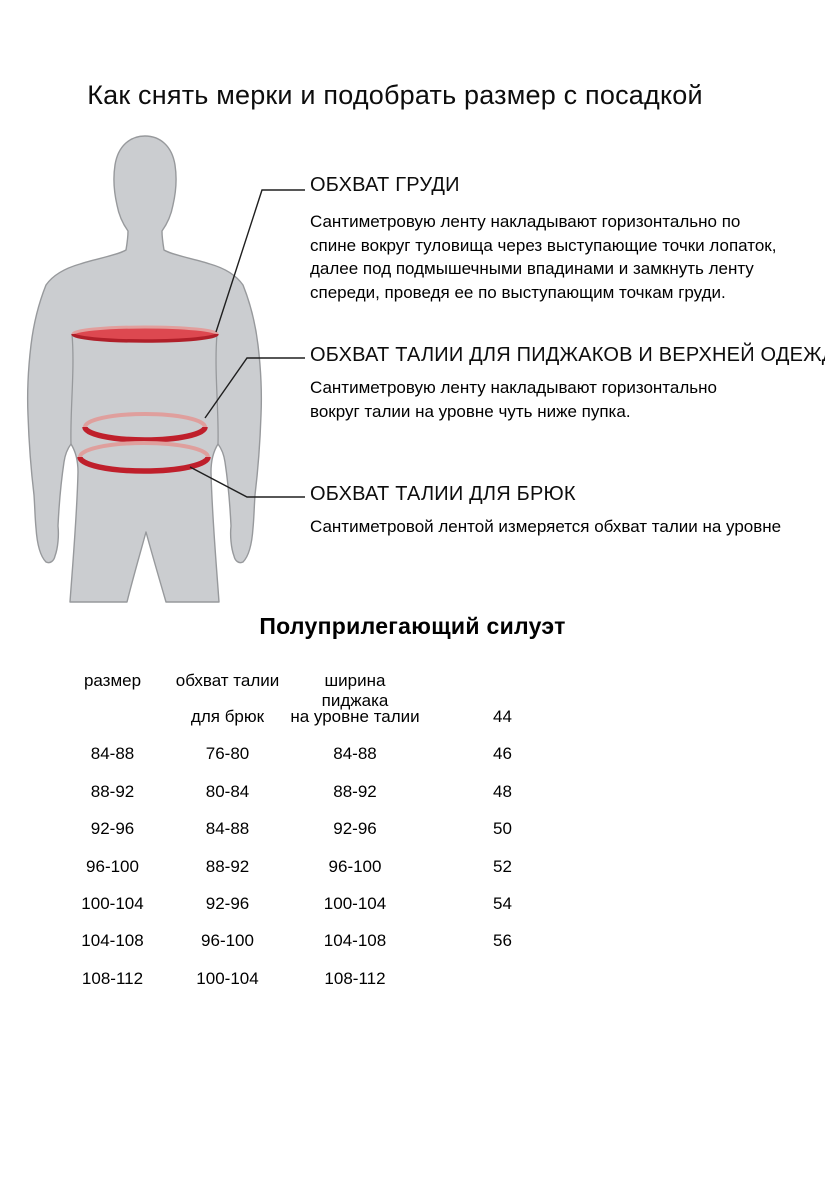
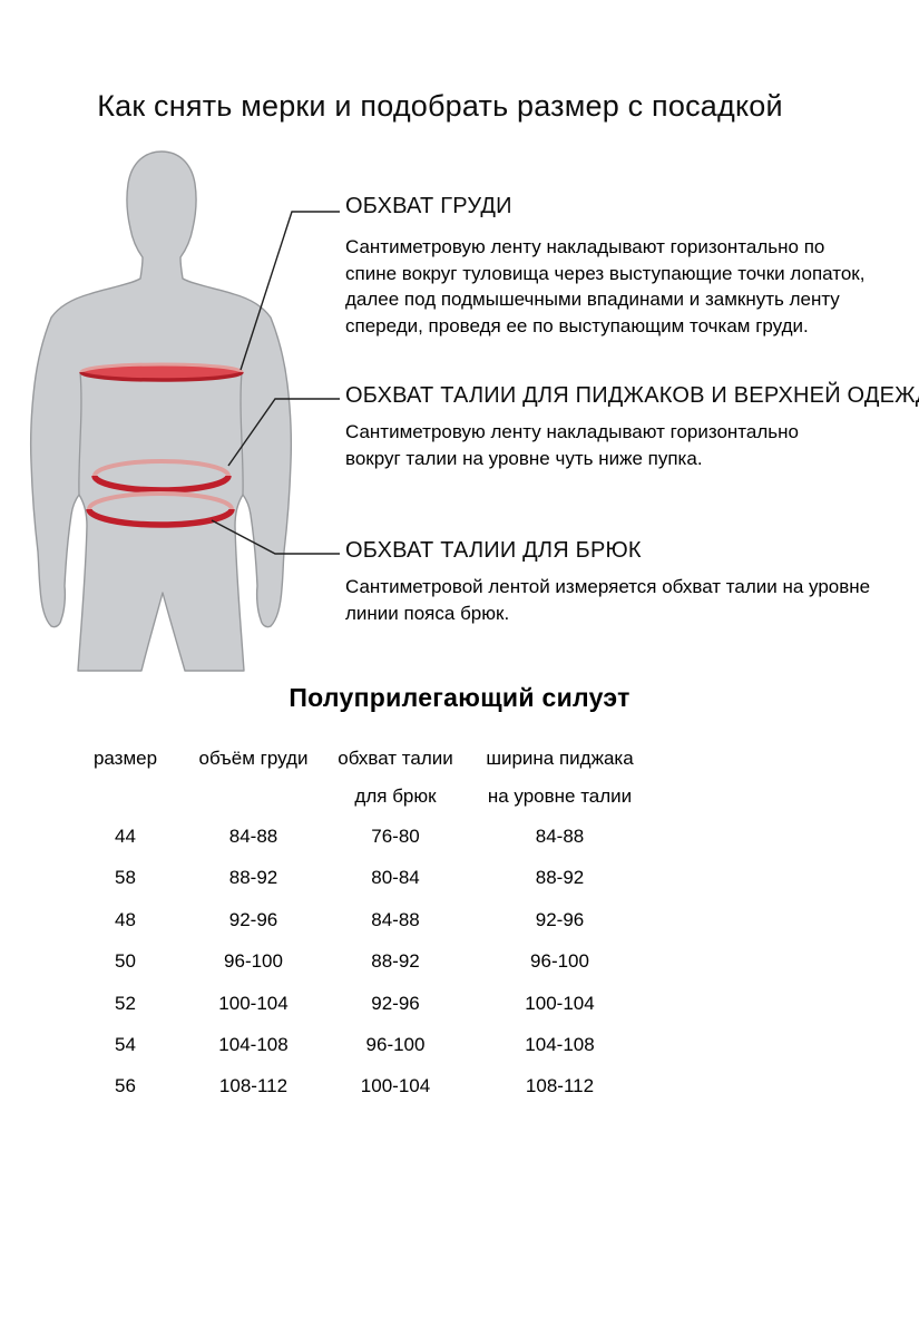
  Как снять мерки и подобрать размер с посадкой
  ОБХВАТ ГРУДИ
  Сантиметровую ленту накладывают горизонтально по
  спине вокруг туловища через выступающие точки лопаток,
  далее под подмышечными впадинами и замкнуть ленту
  спереди, проведя ее по выступающим точкам груди.
  ОБХВАТ ТАЛИИ ДЛЯ ПИДЖАКОВ И ВЕРХНЕЙ ОДЕЖ
  Сантиметровую ленту накладывают горизонтально
  вокруг талии на уровне чуть ниже пупка.
  ОБХВАТ ТАЛИИ ДЛЯ БРЮК
  Сантиметровой лентой измеряется обхват талии на уровне
+ линии пояса брюк.
  Полуприлегающий силуэт
  размер
+ объём груди
  обхват талии
  ширина пиджака
  для брюк
  на уровне талии
  44
  84-88
  76-80
  84-88
- 46
+ 58
  88-92
  80-84
  88-92
  48
  92-96
  84-88
  92-96
  50
  96-100
  88-92
  96-100
  52
  100-104
  92-96
  100-104
  54
  104-108
  96-100
  104-108
  56
  108-112
  100-104
  108-112
